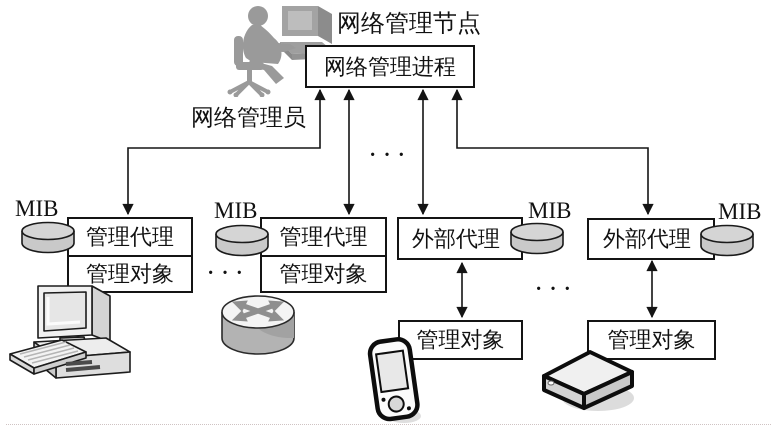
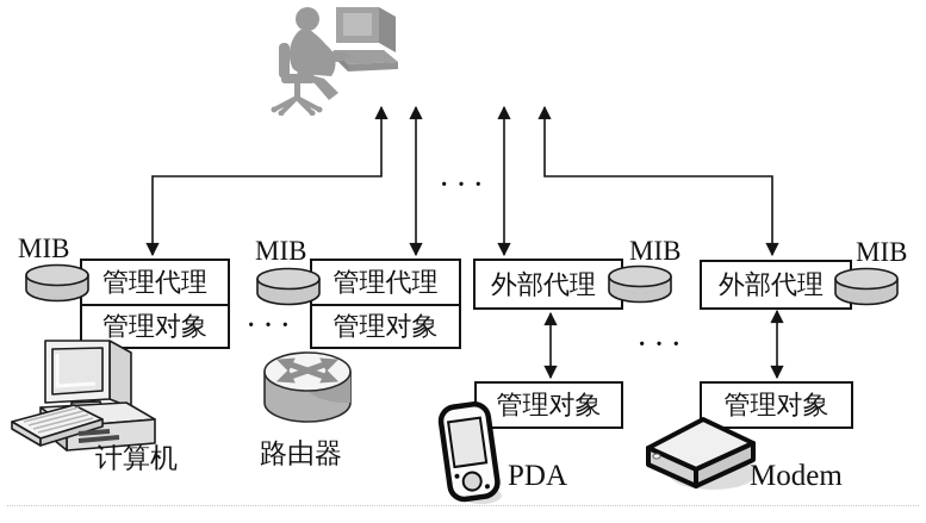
- 网络管理节点
- 网络管理进程
- 网络管理员
  ···
  ···
  ···
  管理代理
  管理对象
  MIB
  管理代理
  管理对象
  MIB
  外部代理
  MIB
  管理对象
  外部代理
  MIB
  管理对象
+ 计算机
+ 路由器
+ PDA
+ Modem
